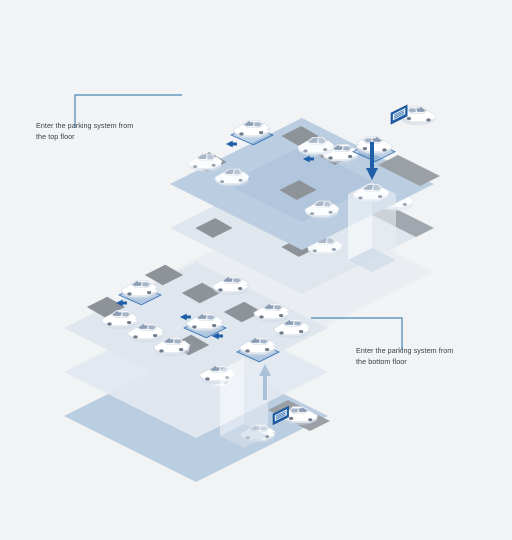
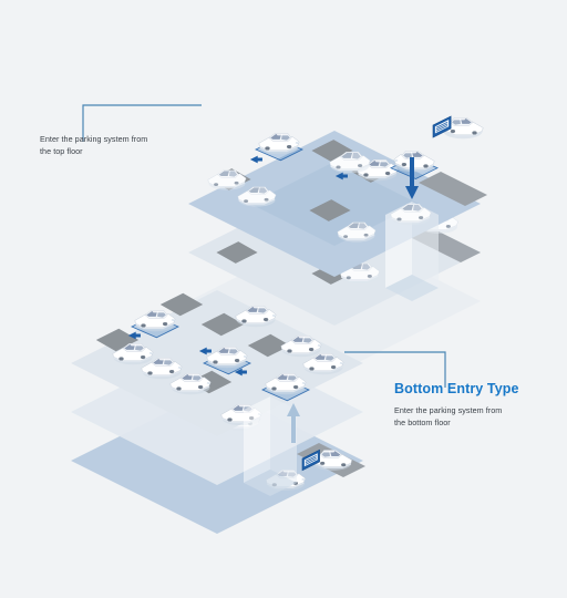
  Enter the parking system from
  the top floor
+ Bottom Entry Type
  Enter the parking system from
  the bottom floor
